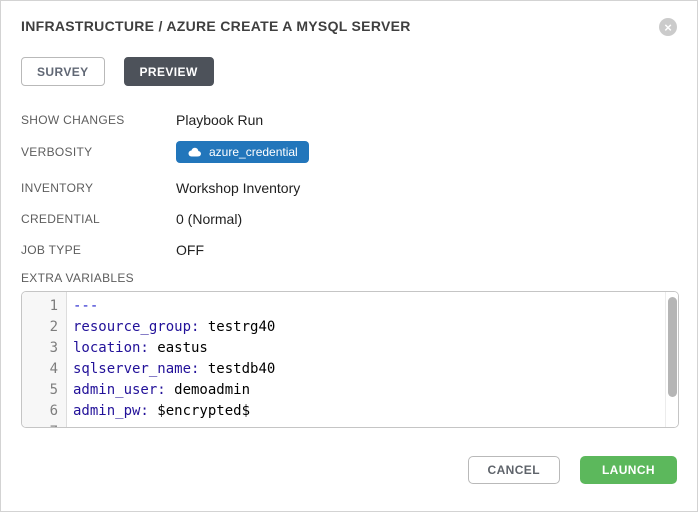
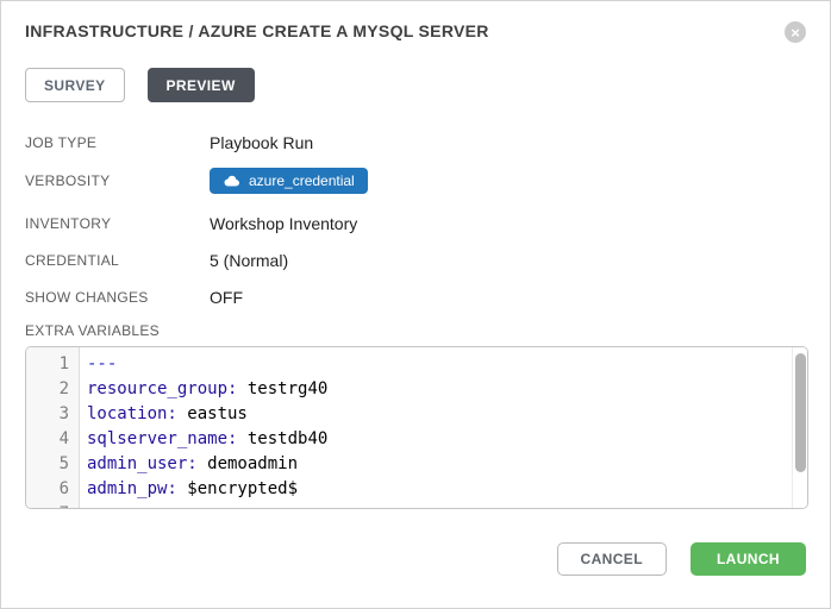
  INFRASTRUCTURE / AZURE CREATE A MYSQL SERVER
  ×
  SURVEY
  PREVIEW
- SHOW CHANGES
+ JOB TYPE
  Playbook Run
  VERBOSITY
  azure_credential
  INVENTORY
  Workshop Inventory
  CREDENTIAL
- 0 (Normal)
+ 5 (Normal)
- JOB TYPE
+ SHOW CHANGES
  OFF
  EXTRA VARIABLES
  1
  ---
  2
  resource_group: testrg40
  3
  location: eastus
  4
  sqlserver_name: testdb40
  5
  admin_user: demoadmin
  6
  admin_pw: $encrypted$
  CANCEL
  LAUNCH
